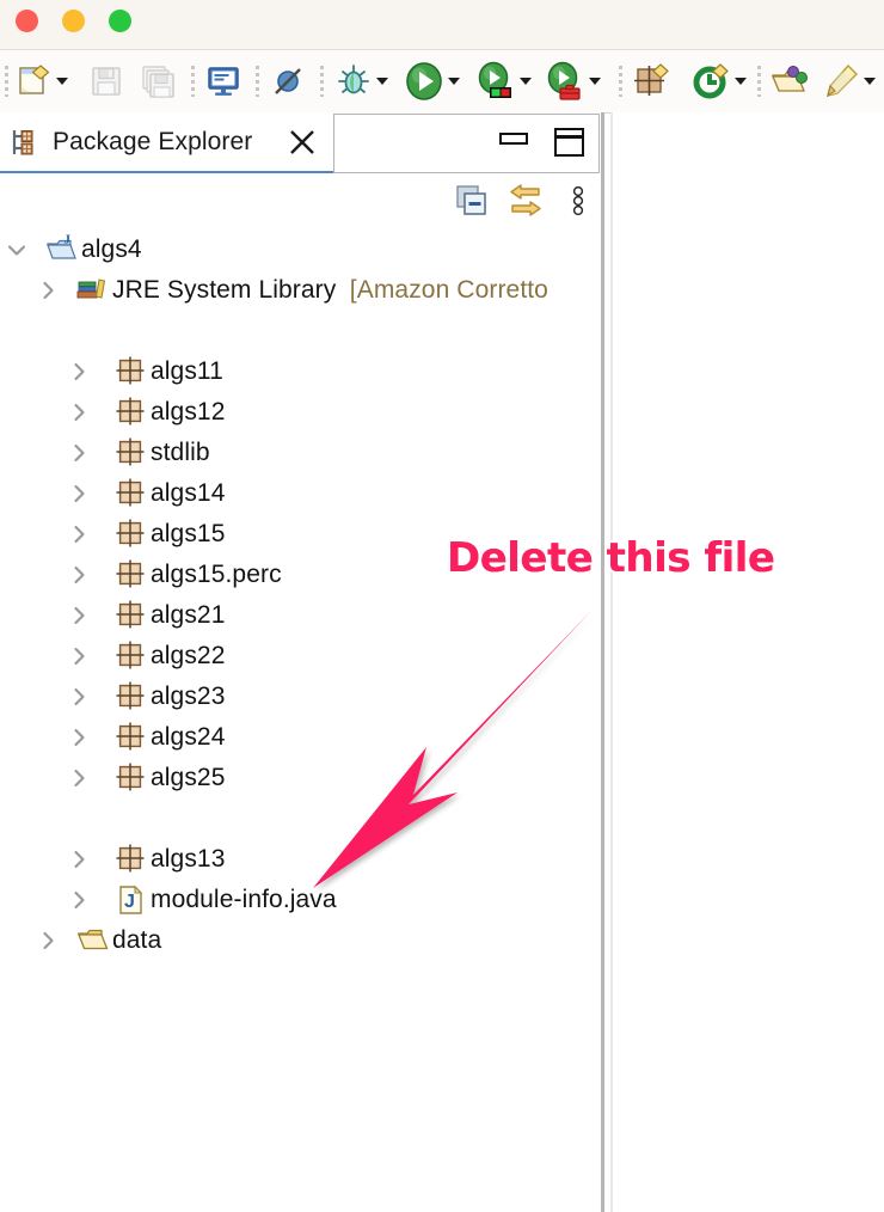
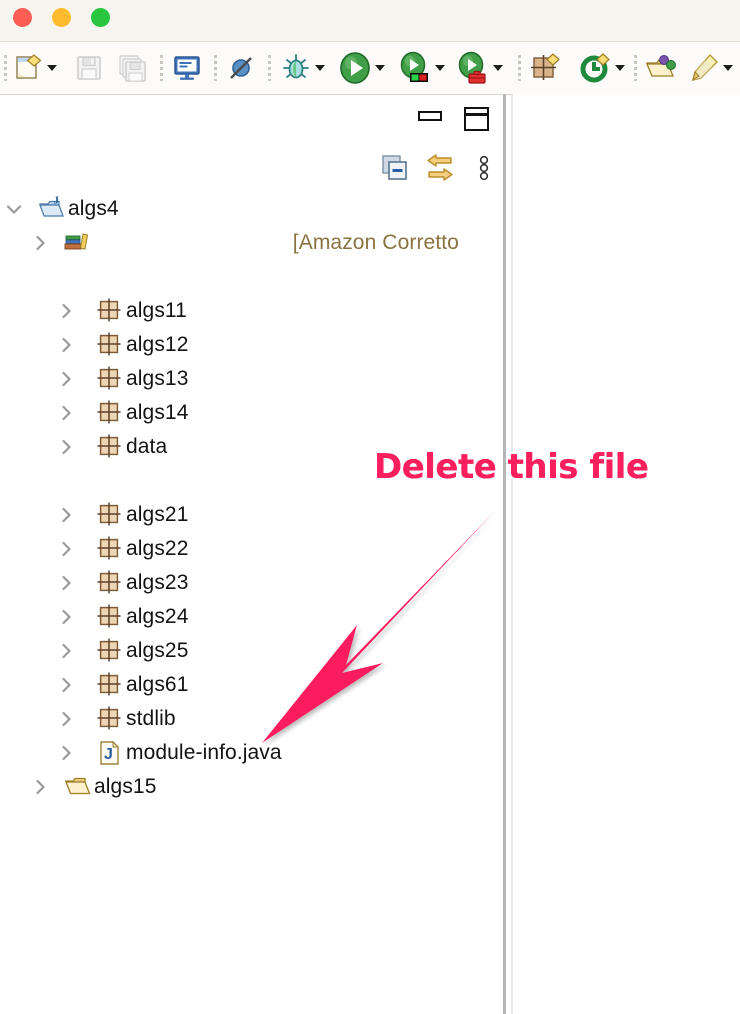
- Package Explorer
  J
  algs4
- JRE System Library
  [Amazon Corretto
  algs11
  algs12
- stdlib
+ algs13
  algs14
- algs15
+ data
- algs15.perc
  algs21
  algs22
  algs23
  algs24
  algs25
+ algs61
- algs13
+ stdlib
  J
  module-info.java
- data
+ algs15
  Delete this file
